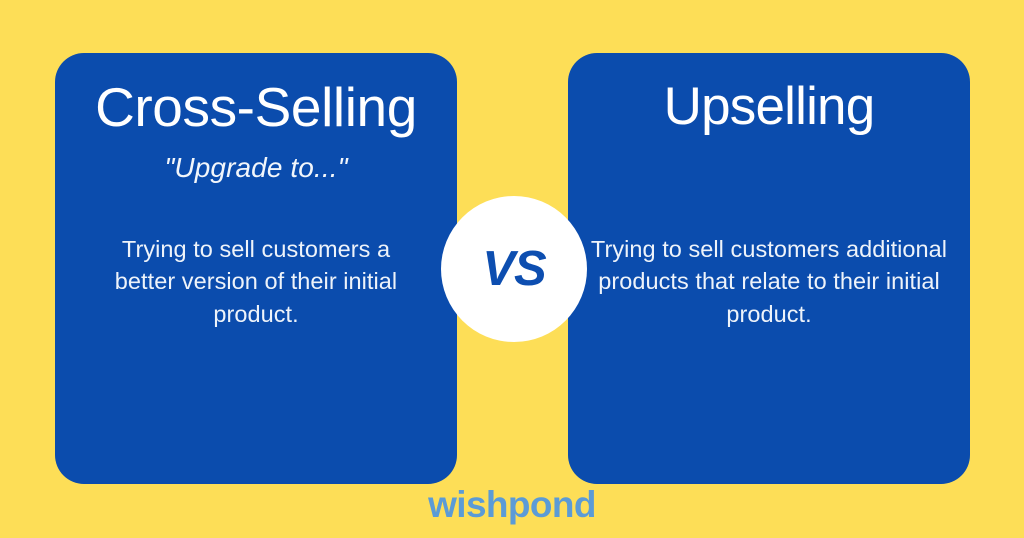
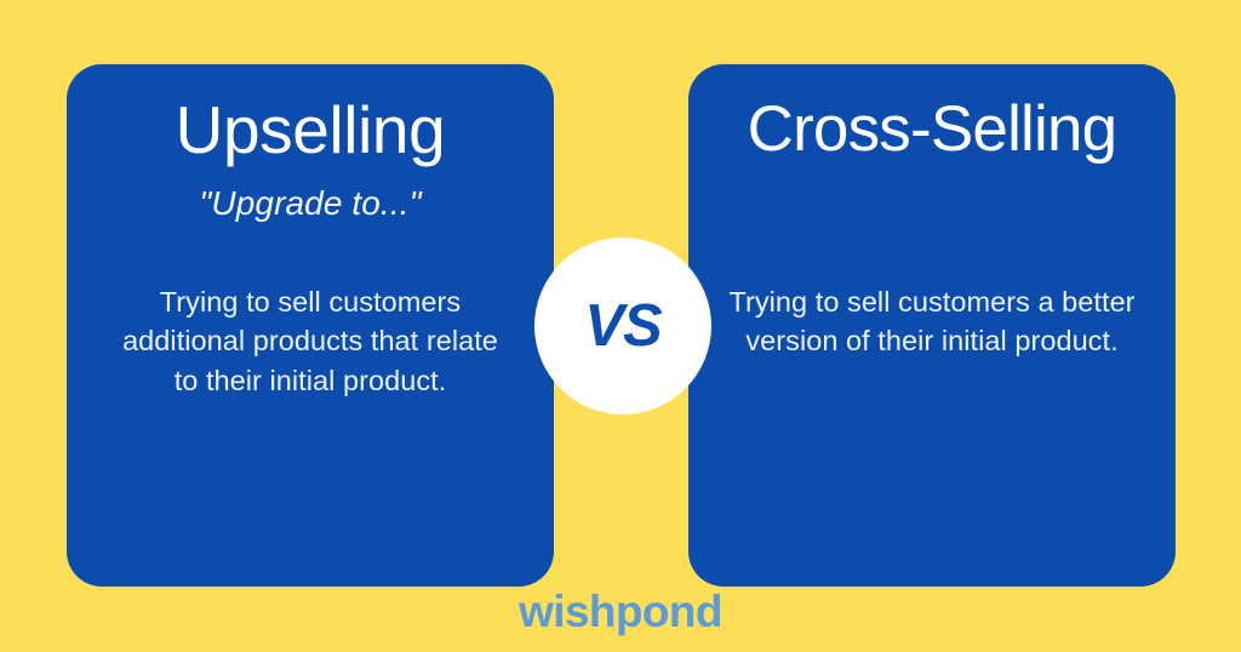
- Cross-Selling
+ Upselling
  "Upgrade to..."
- Trying to sell customers a better version of their initial product.
+ Trying to sell customers additional products that relate to their initial product.
- Upselling
+ Cross-Selling
- Trying to sell customers additional products that relate to their initial product.
+ Trying to sell customers a better version of their initial product.
  VS
  wishpond
